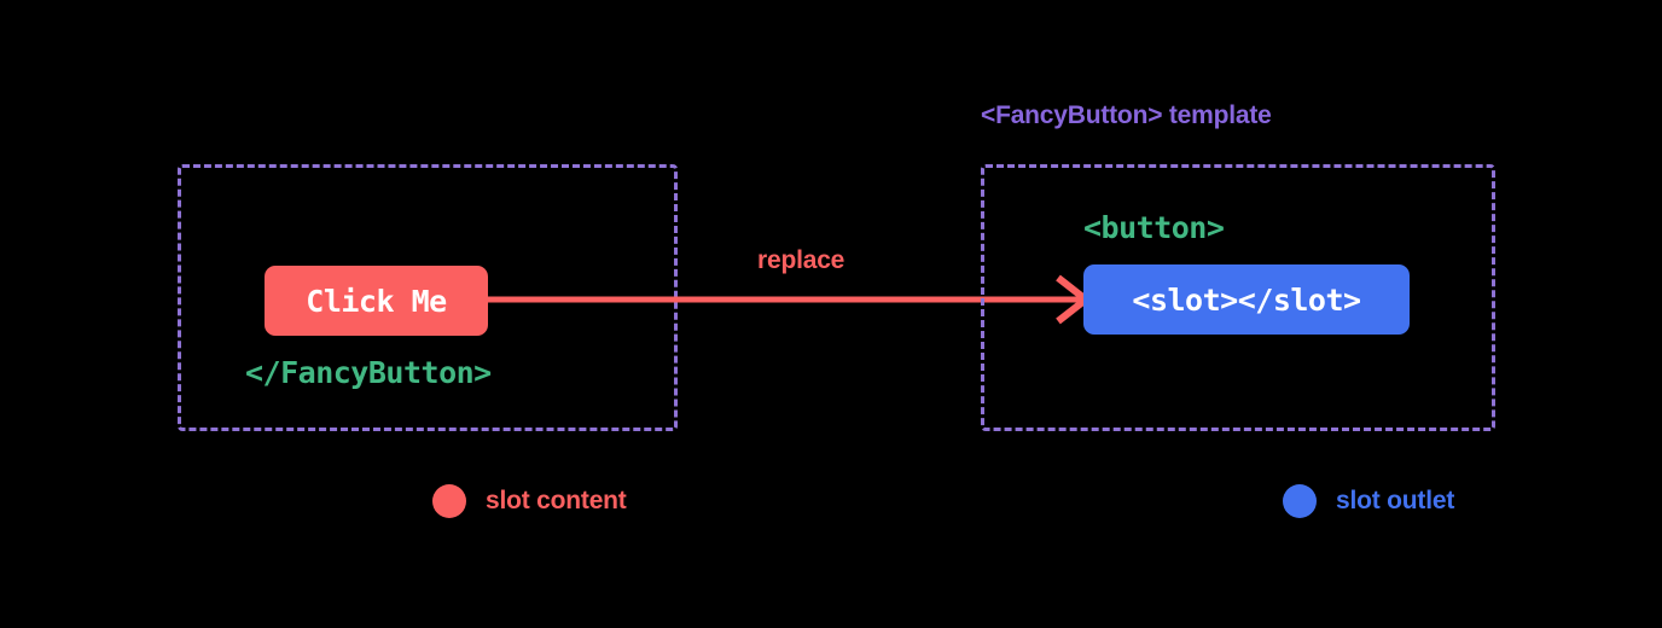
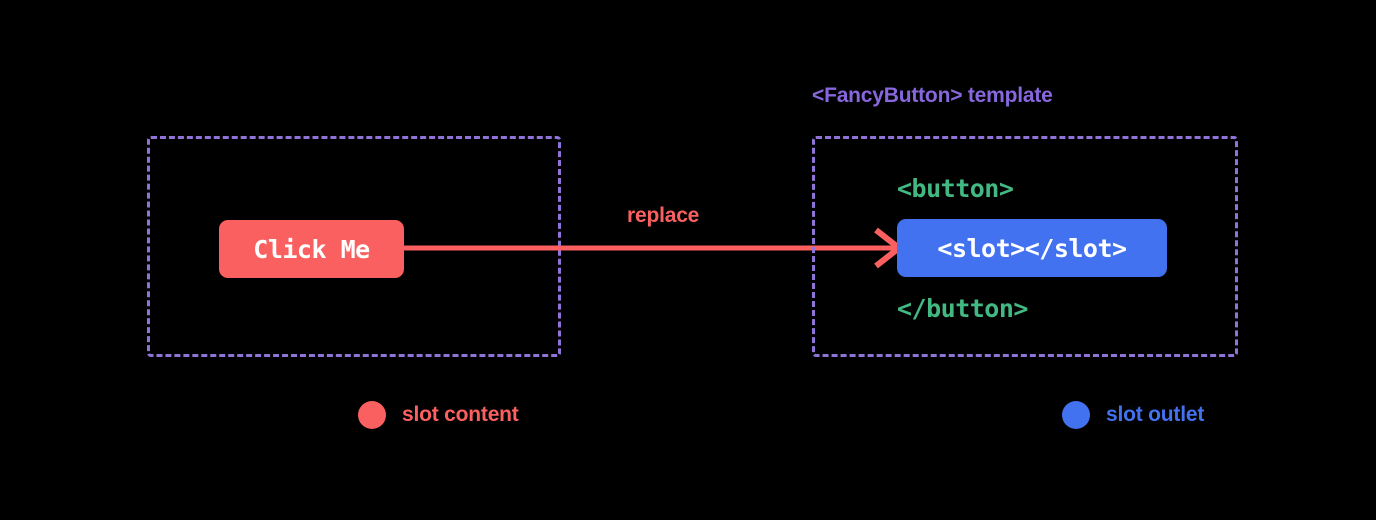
  Click Me
- </FancyButton>
  replace
  <FancyButton> template
  <button>
  <slot></slot>
+ </button>
  slot content
  slot outlet
